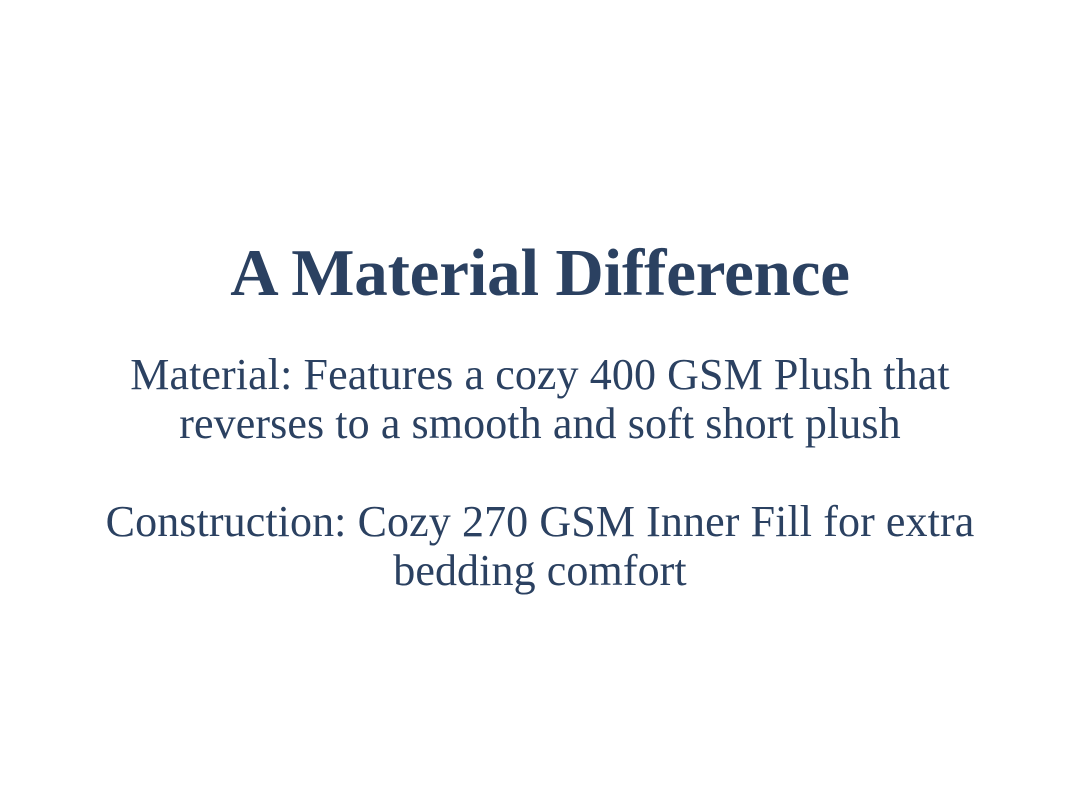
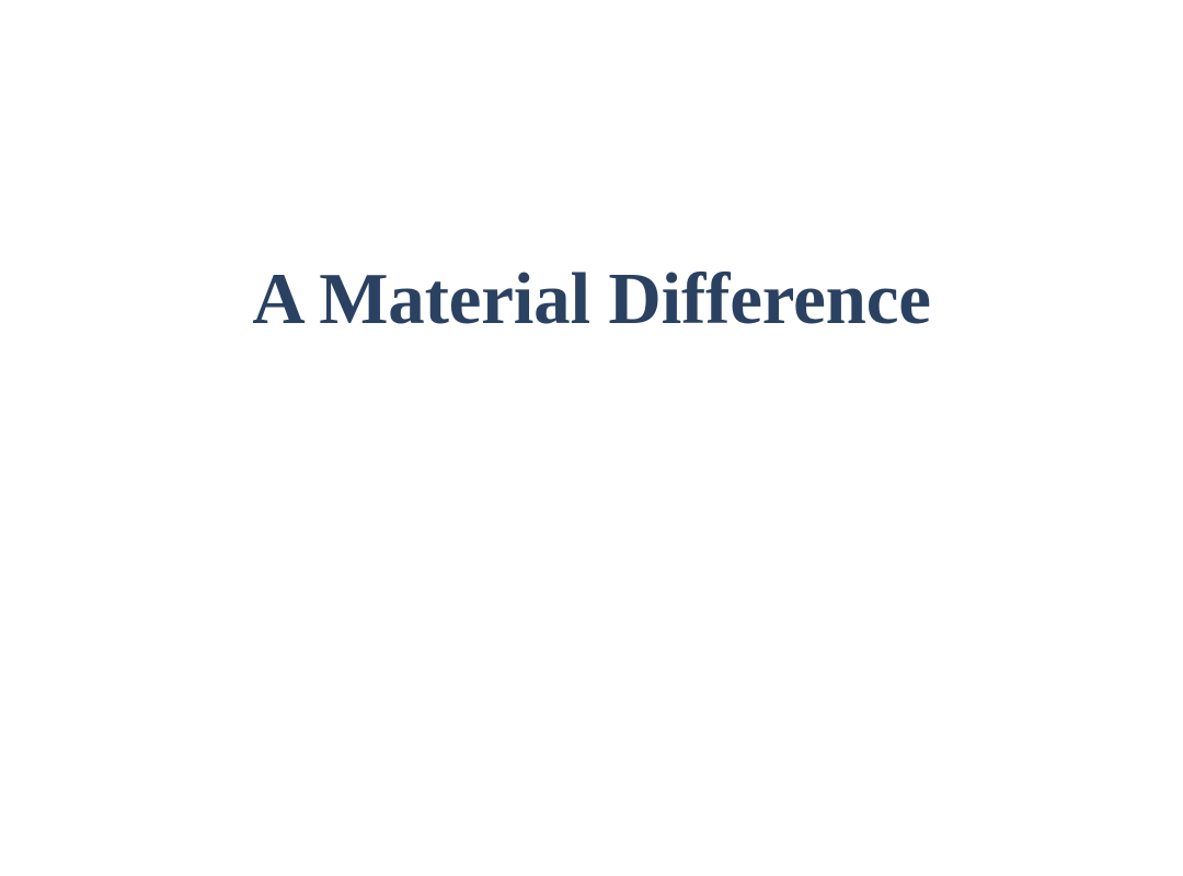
  A Material Difference
- Material: Features a cozy 400 GSM Plush that reverses to a smooth and soft short plush
- Construction: Cozy 270 GSM Inner Fill for extra bedding comfort
